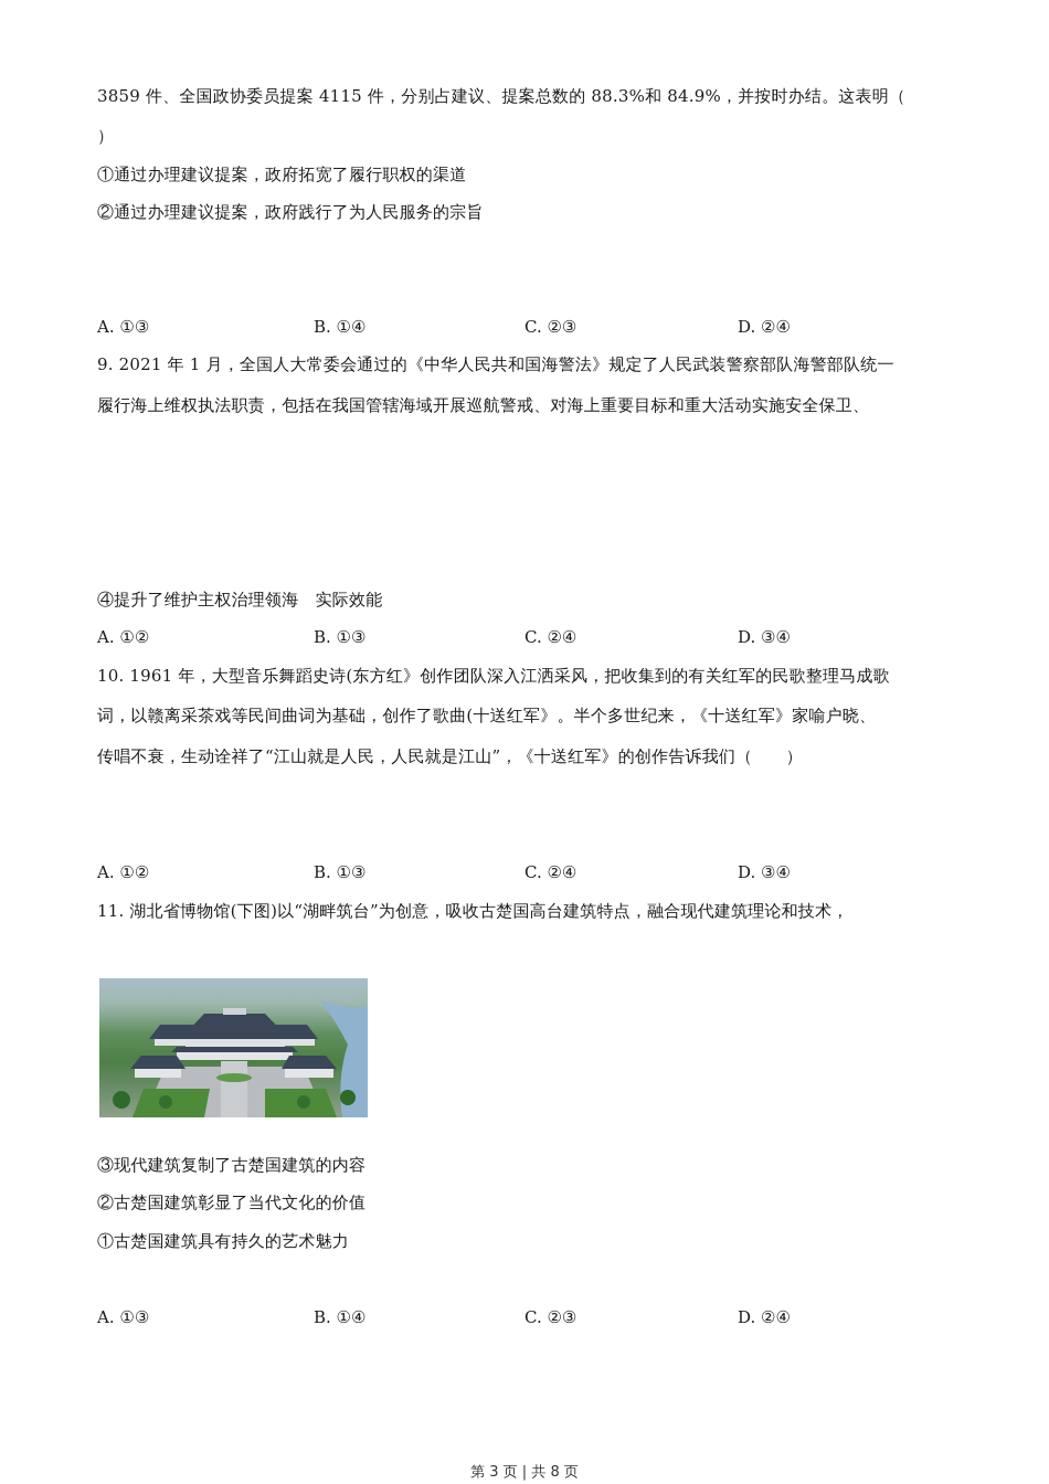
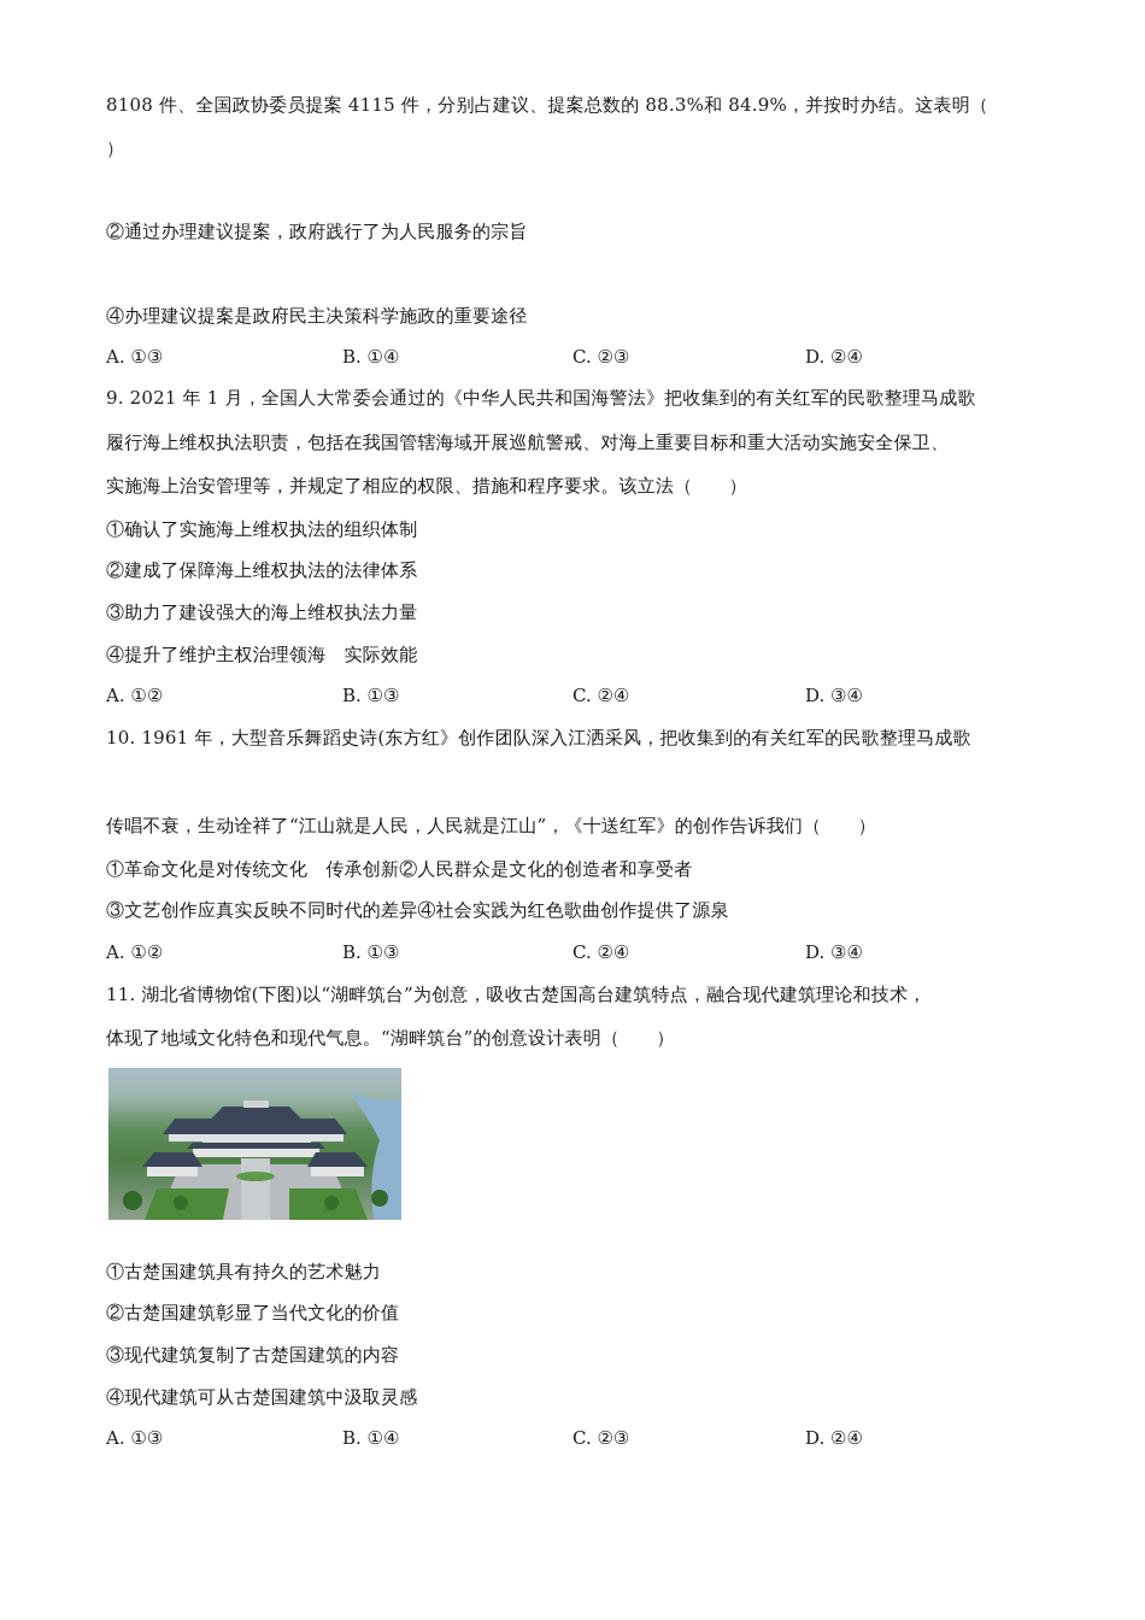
- 3859 件、全国政协委员提案 4115 件，分别占建议、提案总数的 88.3%和 84.9%，并按时办结。这表明（
+ 8108 件、全国政协委员提案 4115 件，分别占建议、提案总数的 88.3%和 84.9%，并按时办结。这表明（
  ）
- ①通过办理建议提案，政府拓宽了履行职权的渠道
  ②通过办理建议提案，政府践行了为人民服务的宗旨
+ ④办理建议提案是政府民主决策科学施政的重要途径
  A. ①③
  B. ①④
  C. ②③
  D. ②④
- 9. 2021 年 1 月，全国人大常委会通过的《中华人民共和国海警法》规定了人民武装警察部队海警部队统一
+ 9. 2021 年 1 月，全国人大常委会通过的《中华人民共和国海警法》把收集到的有关红军的民歌整理马成歌
  履行海上维权执法职责，包括在我国管辖海域开展巡航警戒、对海上重要目标和重大活动实施安全保卫、
+ 实施海上治安管理等，并规定了相应的权限、措施和程序要求。该立法（ ）
+ ①确认了实施海上维权执法的组织体制
+ ②建成了保障海上维权执法的法律体系
+ ③助力了建设强大的海上维权执法力量
  ④提升了维护主权治理领海 实际效能
  A. ①②
  B. ①③
  C. ②④
  D. ③④
  10. 1961 年，大型音乐舞蹈史诗(东方红》创作团队深入江洒采风，把收集到的有关红军的民歌整理马成歌
- 词，以赣离采茶戏等民间曲词为基础，创作了歌曲(十送红军》。半个多世纪来，《十送红军》家喻户晓、
  传唱不衰，生动诠祥了“江山就是人民，人民就是江山”，《十送红军》的创作告诉我们（ ）
+ ①革命文化是对传统文化 传承创新②人民群众是文化的创造者和享受者
+ ③文艺创作应真实反映不同时代的差异④社会实践为红色歌曲创作提供了源泉
  A. ①②
  B. ①③
  C. ②④
  D. ③④
  11. 湖北省博物馆(下图)以“湖畔筑台”为创意，吸收古楚国高台建筑特点，融合现代建筑理论和技术，
+ 体现了地域文化特色和现代气息。“湖畔筑台”的创意设计表明（ ）
- ③现代建筑复制了古楚国建筑的内容
+ ①古楚国建筑具有持久的艺术魅力
  ②古楚国建筑彰显了当代文化的价值
- ①古楚国建筑具有持久的艺术魅力
+ ③现代建筑复制了古楚国建筑的内容
+ ④现代建筑可从古楚国建筑中汲取灵感
  A. ①③
  B. ①④
  C. ②③
  D. ②④
- 第 3 页 | 共 8 页
